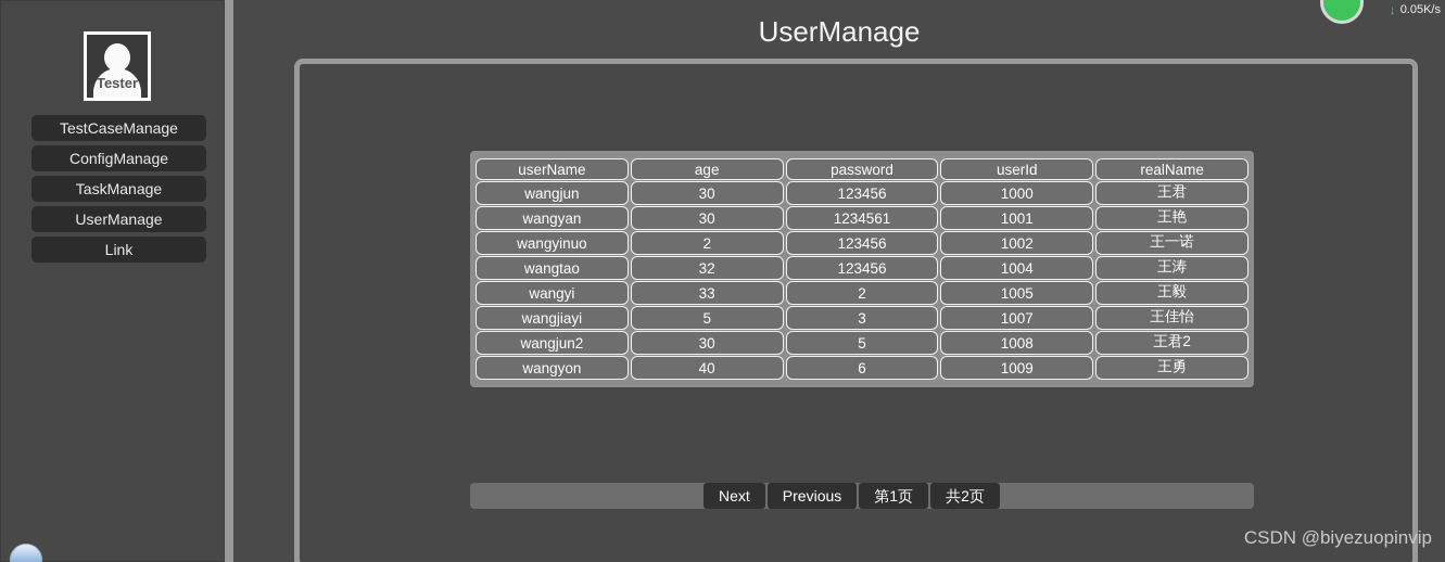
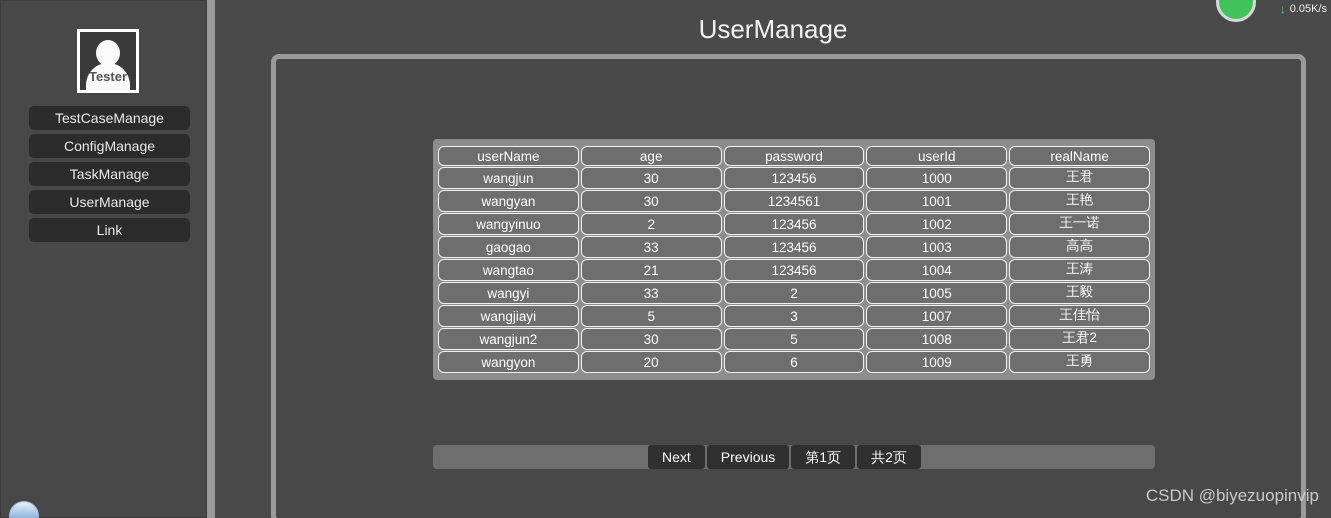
  Tester
  TestCaseManage
  ConfigManage
  TaskManage
  UserManage
  Link
  UserManage
  userName	age	password	userId	realName
  wangjun	30	123456	1000	王君
  wangyan	30	1234561	1001	王艳
  wangyinuo	2	123456	1002	王一诺
+ gaogao	33	123456	1003	高高
- wangtao	32	123456	1004	王涛
+ wangtao	21	123456	1004	王涛
  wangyi	33	2	1005	王毅
  wangjiayi	5	3	1007	王佳怡
  wangjun2	30	5	1008	王君2
- wangyon	40	6	1009	王勇
+ wangyon	20	6	1009	王勇
  Next
  Previous
  第1页
  共2页
  CSDN @biyezuopinvip
  ↓
  0.05K/s
